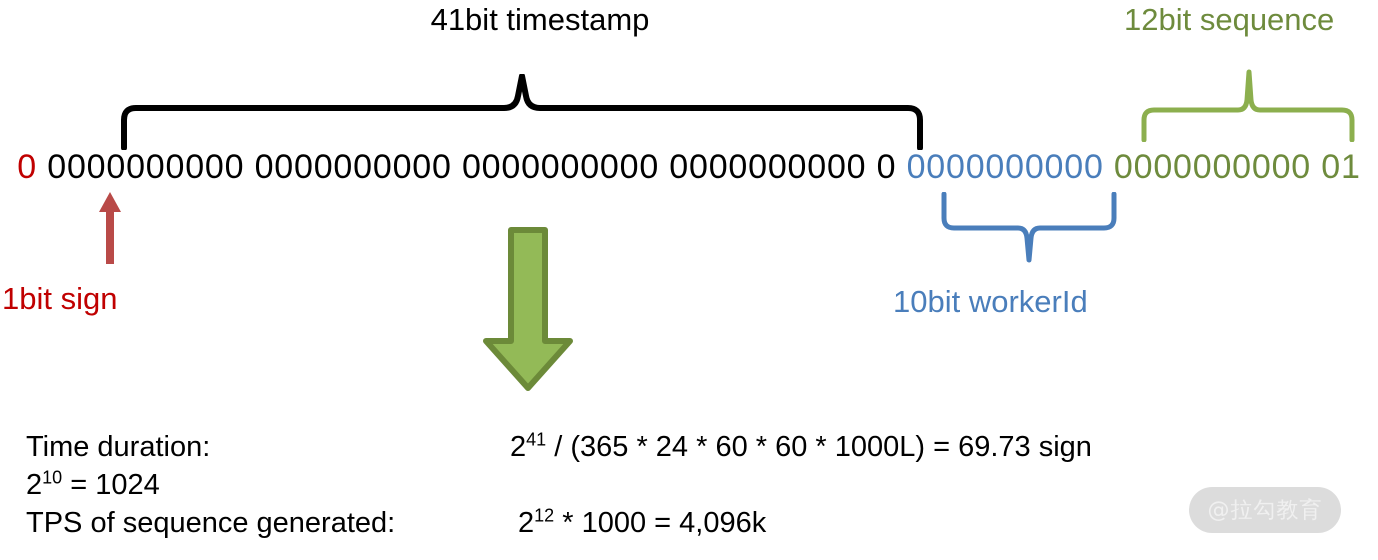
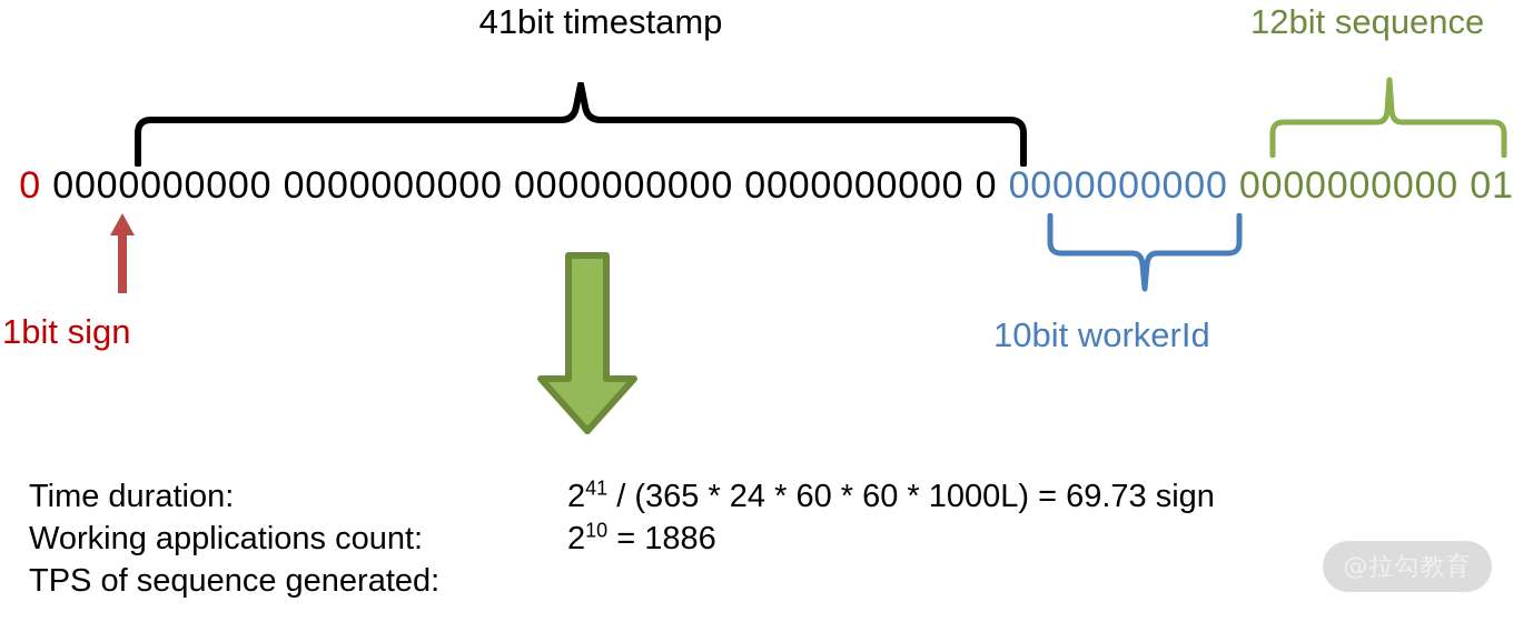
  41bit timestamp
  12bit sequence
  0 0000000000 0000000000 0000000000 0000000000 0 0000000000 0000000000 01
  1bit sign
  10bit workerId
  Time duration:
  241 / (365 * 24 * 60 * 60 * 1000L) = 69.73 sign
+ Working applications count:
- 210 = 1024
+ 210 = 1886
  TPS of sequence generated:
- 212 * 1000 = 4,096k
